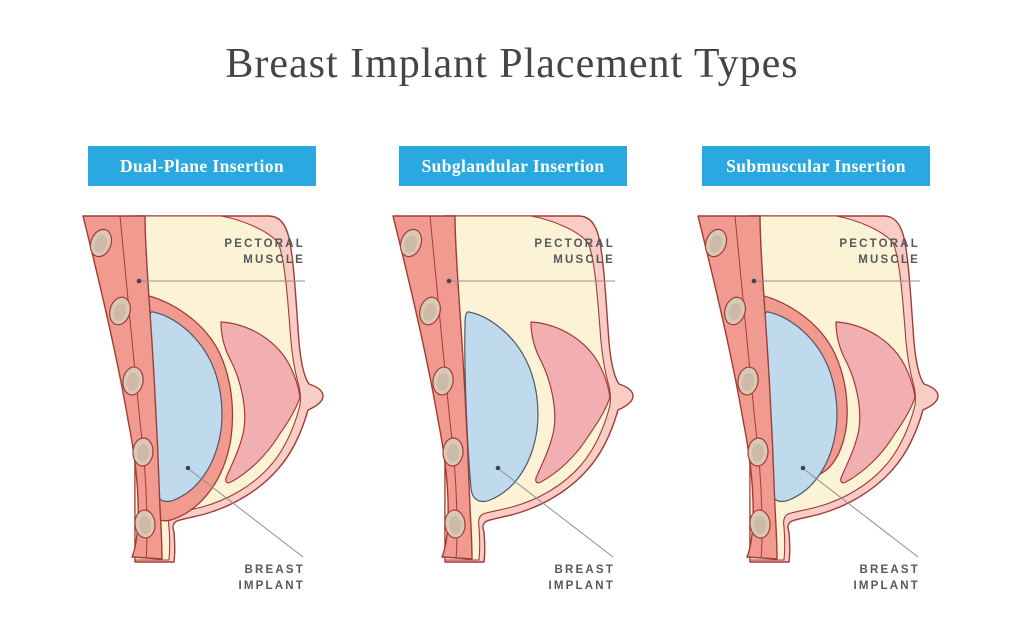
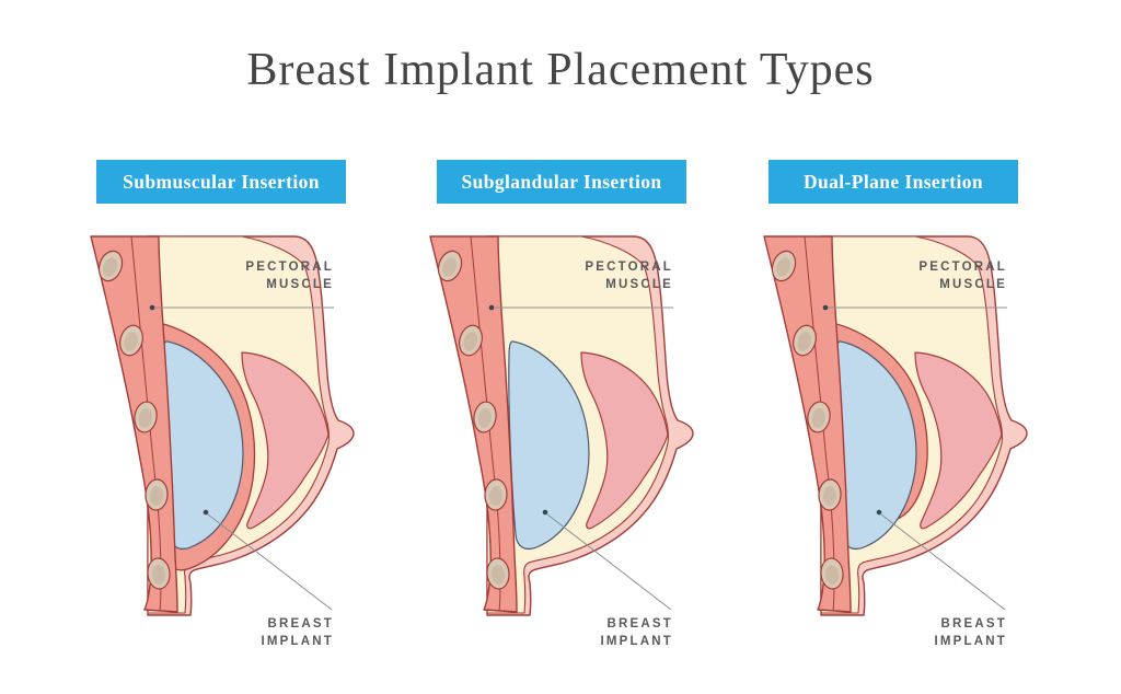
  Breast Implant Placement Types
- Dual-Plane Insertion
+ Submuscular Insertion
  Subglandular Insertion
- Submuscular Insertion
+ Dual-Plane Insertion
  PECTORAL
  MUSCLE
  BREAST
  IMPLANT
  PECTORAL
  MUSCLE
  BREAST
  IMPLANT
  PECTORAL
  MUSCLE
  BREAST
  IMPLANT
